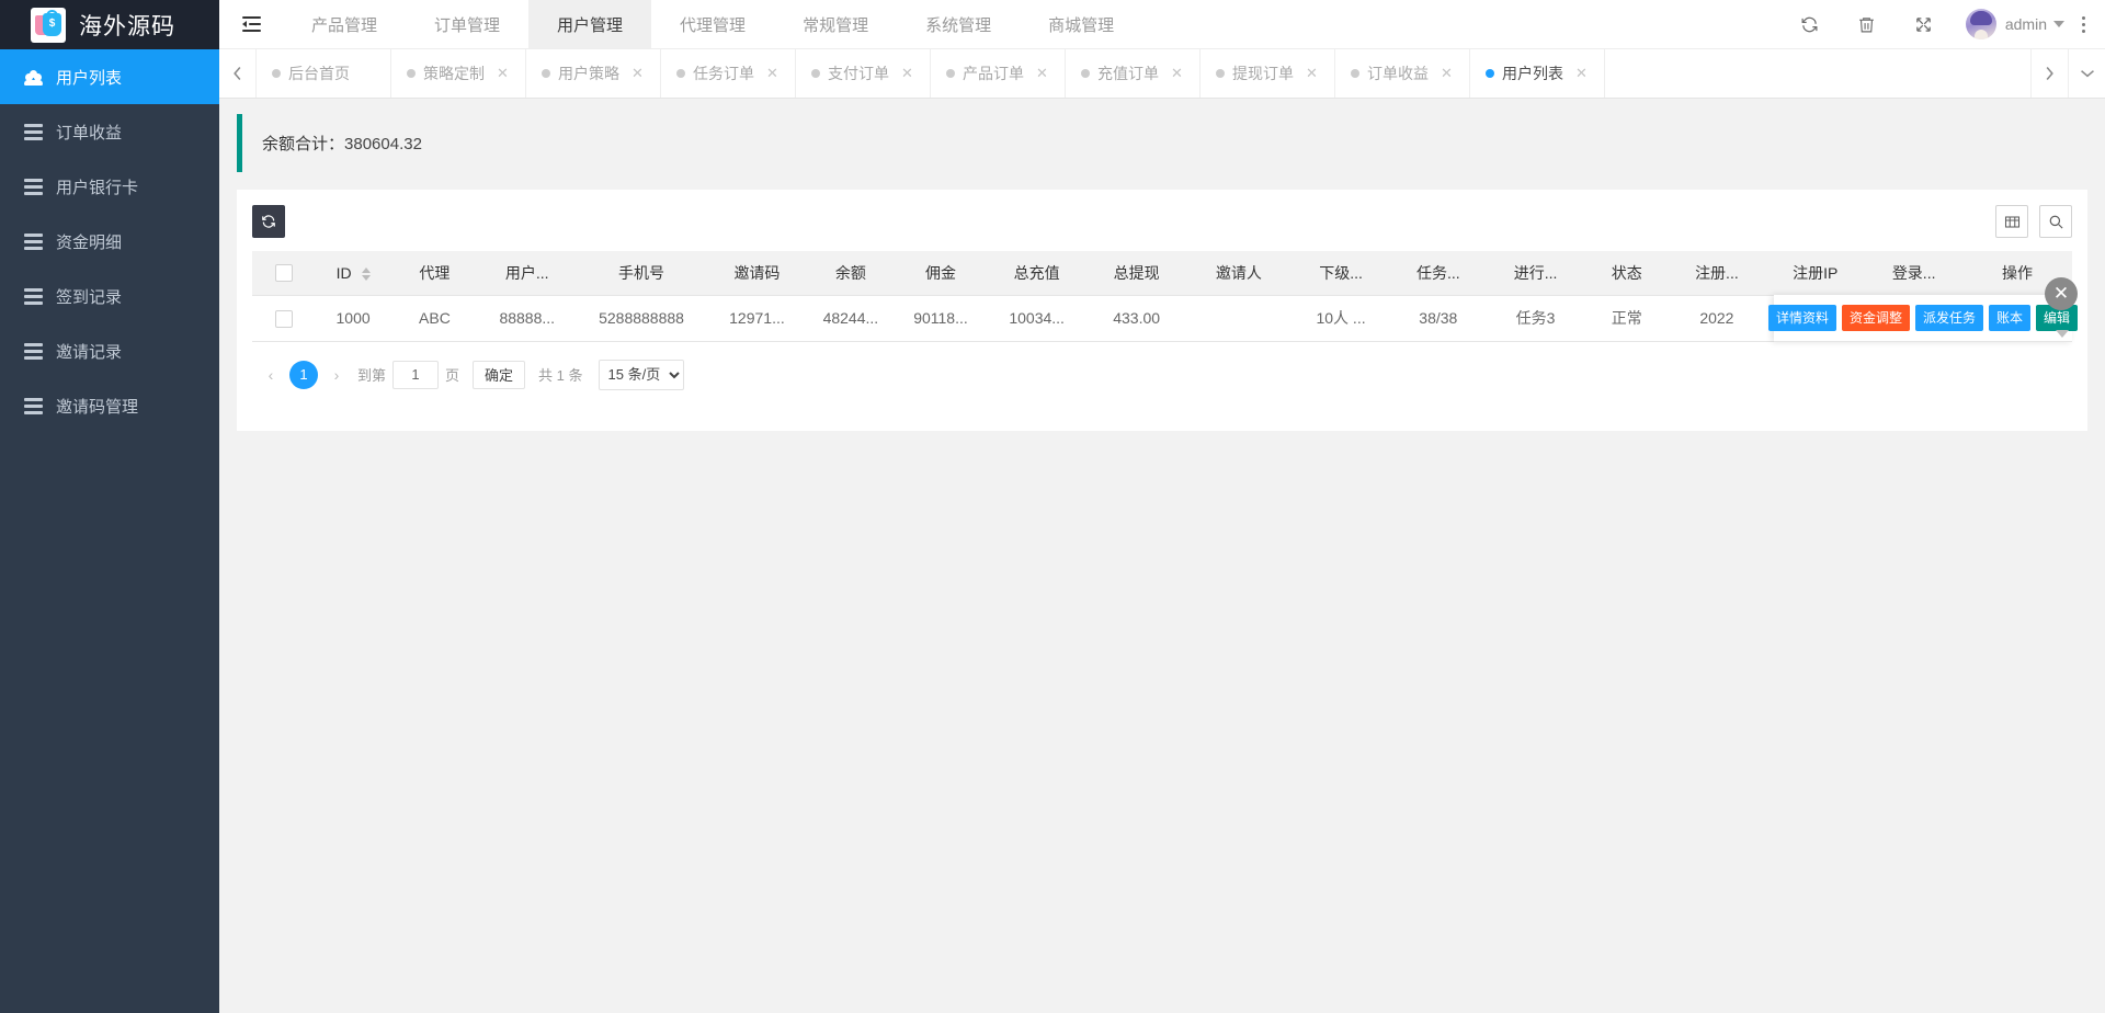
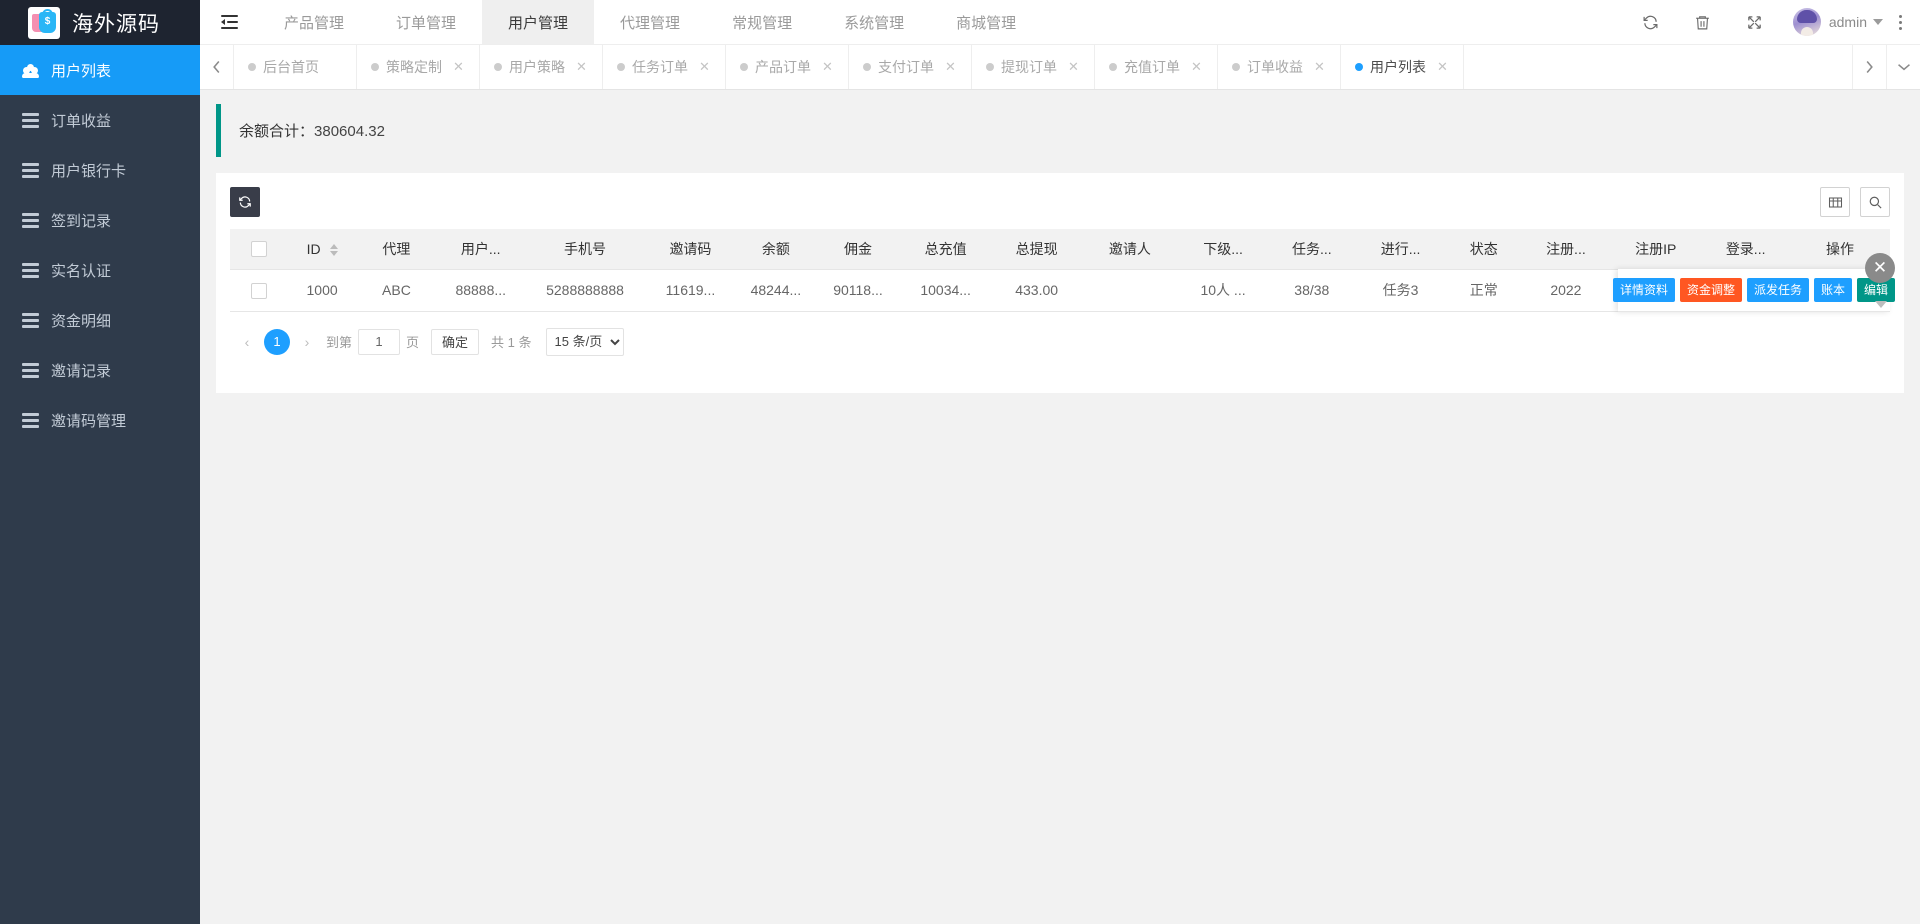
  海外源码
  用户列表
  订单收益
  用户银行卡
- 资金明细
+ 签到记录
+ 实名认证
- 签到记录
+ 资金明细
  邀请记录
  邀请码管理
  产品管理
  订单管理
  用户管理
  代理管理
  常规管理
  系统管理
  商城管理
  admin
  后台首页
  策略定制
  ✕
  用户策略
  ✕
  任务订单
  ✕
- 支付订单
+ 产品订单
  ✕
- 产品订单
+ 支付订单
  ✕
- 充值订单
+ 提现订单
  ✕
- 提现订单
+ 充值订单
  ✕
  订单收益
  ✕
  用户列表
  ✕
  余额合计：380604.32
  	ID	代理	用户...	手机号	邀请码	余额	佣金	总充值	总提现	邀请人	下级...	任务...	进行...	状态	注册...	注册IP	登录...	操作
- 	1000	ABC	88888...	5288888888	12971...	48244...	90118...	10034...	433.00		10人 ...	38/38	任务3	正常	2022
+ 	1000	ABC	88888...	5288888888	11619...	48244...	90118...	10034...	433.00		10人 ...	38/38	任务3	正常	2022
  详情资料
  资金调整
  派发任务
  账本
  编辑
  ✕
  ‹
  1
  ›
  到第
  1
  页
  确定
  共 1 条
  15 条/页
